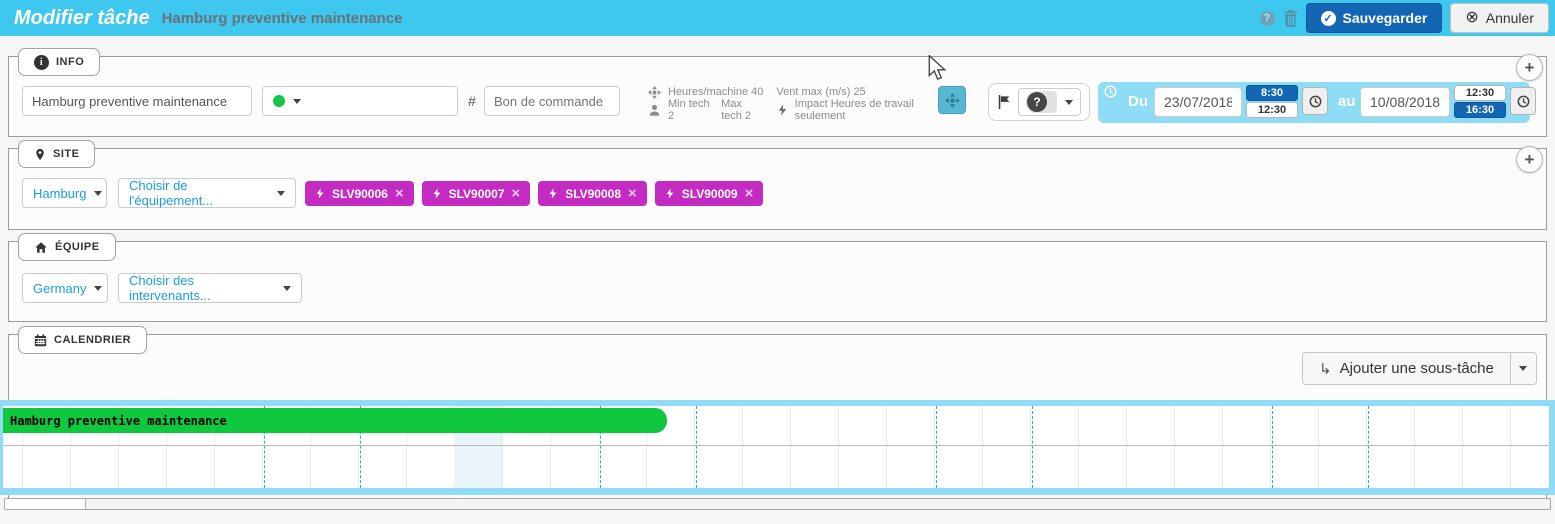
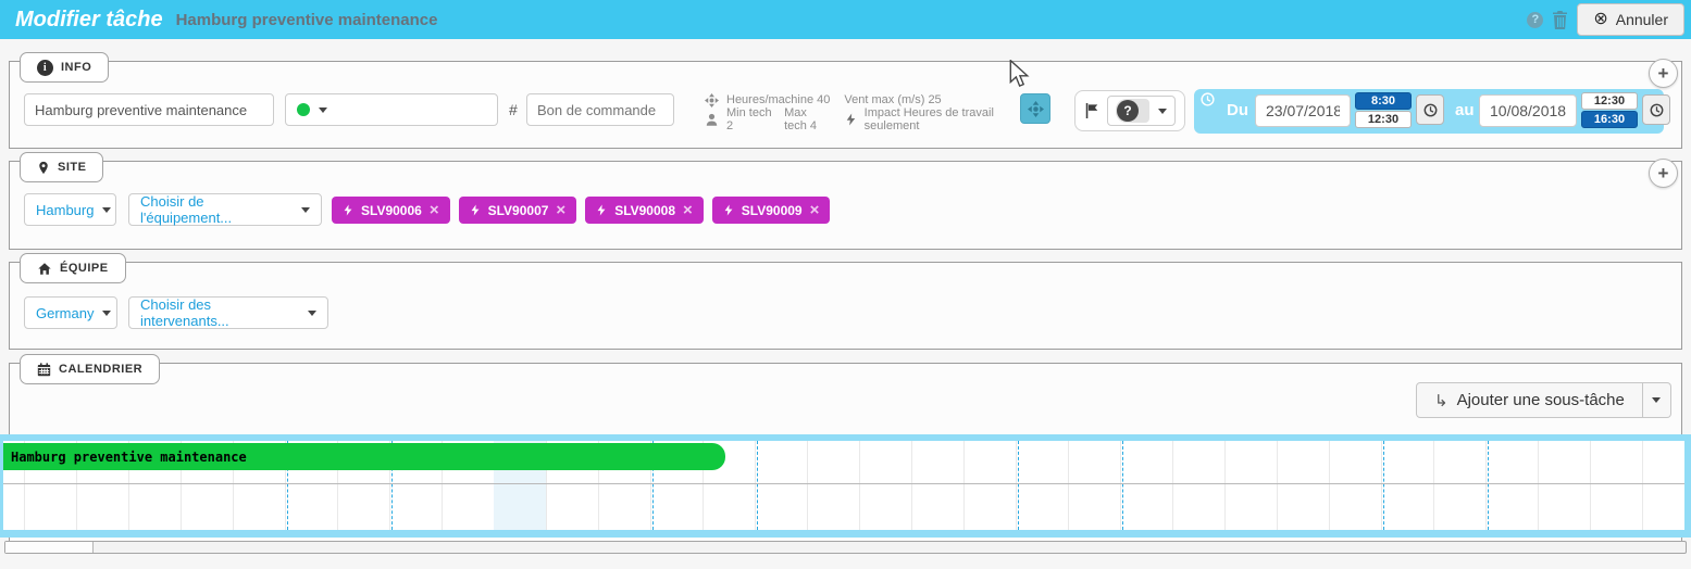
  Modifier tâche
  Hamburg preventive maintenance
  ?
- ✓
- Sauvegarder
  ⊗
  Annuler
  i
  INFO
  +
  Hamburg preventive maintenance
  #
  Bon de commande
  Heures/machine 40
  Vent max (m/s) 25
  Min tech 2
- Max tech 2
+ Max tech 4
  Impact Heures de travail seulement
  ?
  Du
  23/07/2018
  8:30
  12:30
  au
  10/08/2018
  12:30
  16:30
  SITE
  +
  Hamburg
  Choisir de l'équipement...
  SLV90006
  ×
  SLV90007
  ×
  SLV90008
  ×
  SLV90009
  ×
  ÉQUIPE
  Germany
  Choisir des intervenants...
  CALENDRIER
  ↳
  Ajouter une sous-tâche
  Hamburg preventive maintenance
